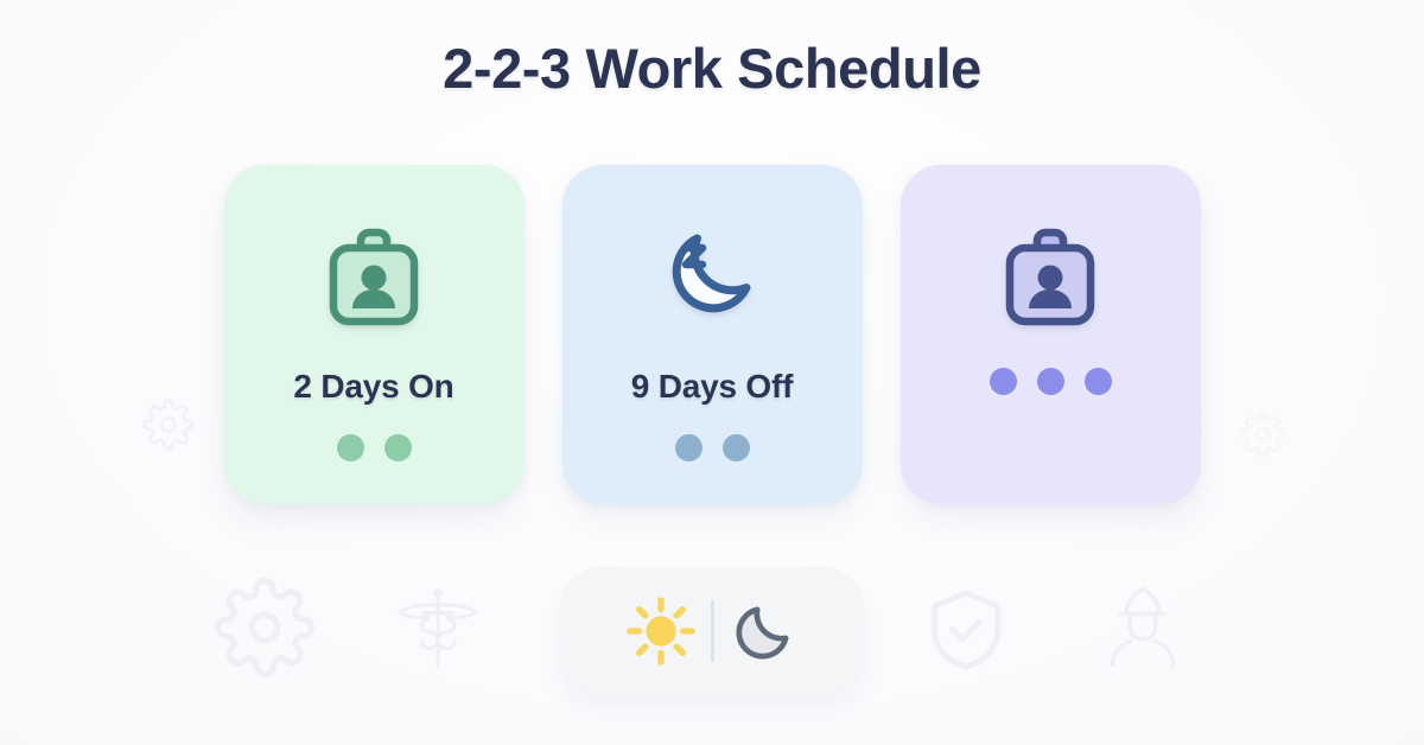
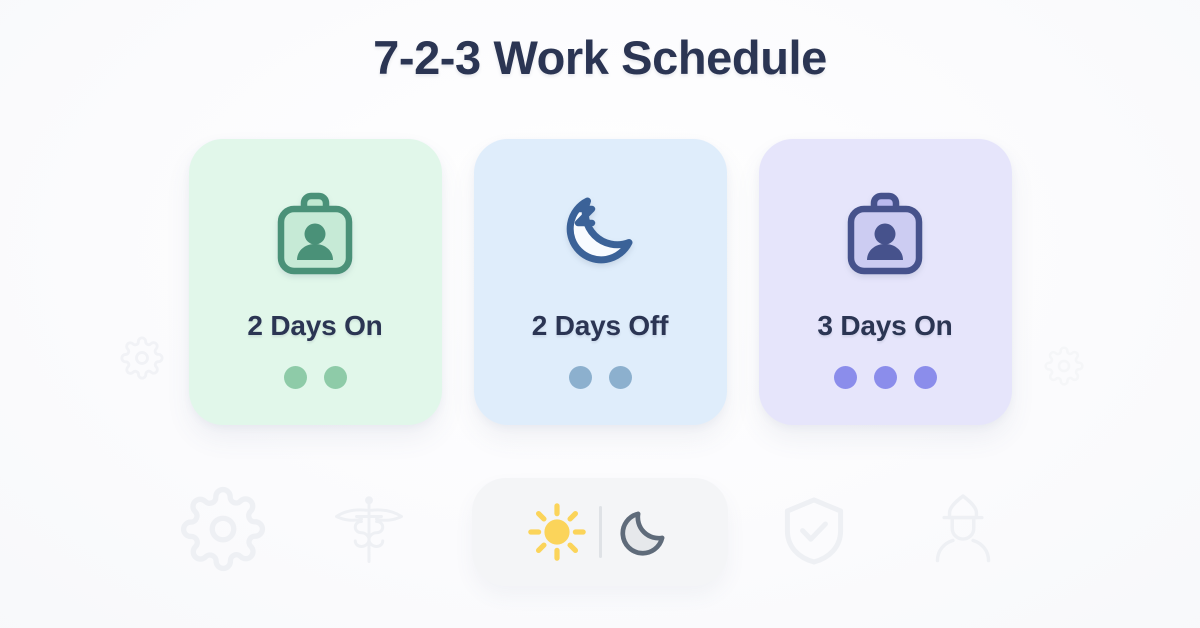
- 2-2-3 Work Schedule
+ 7-2-3 Work Schedule
  2 Days On
- 9 Days Off
+ 2 Days Off
+ 3 Days On
